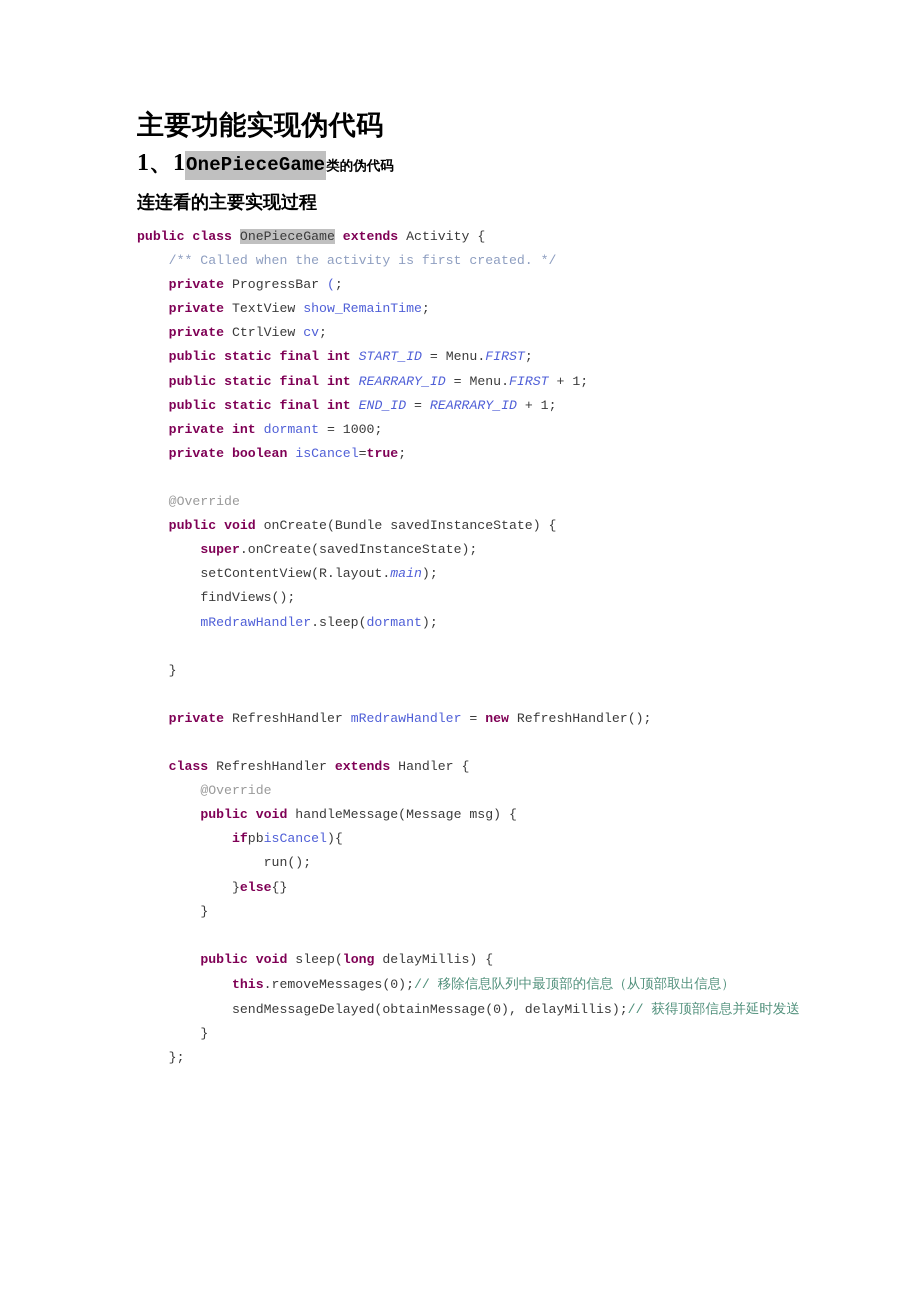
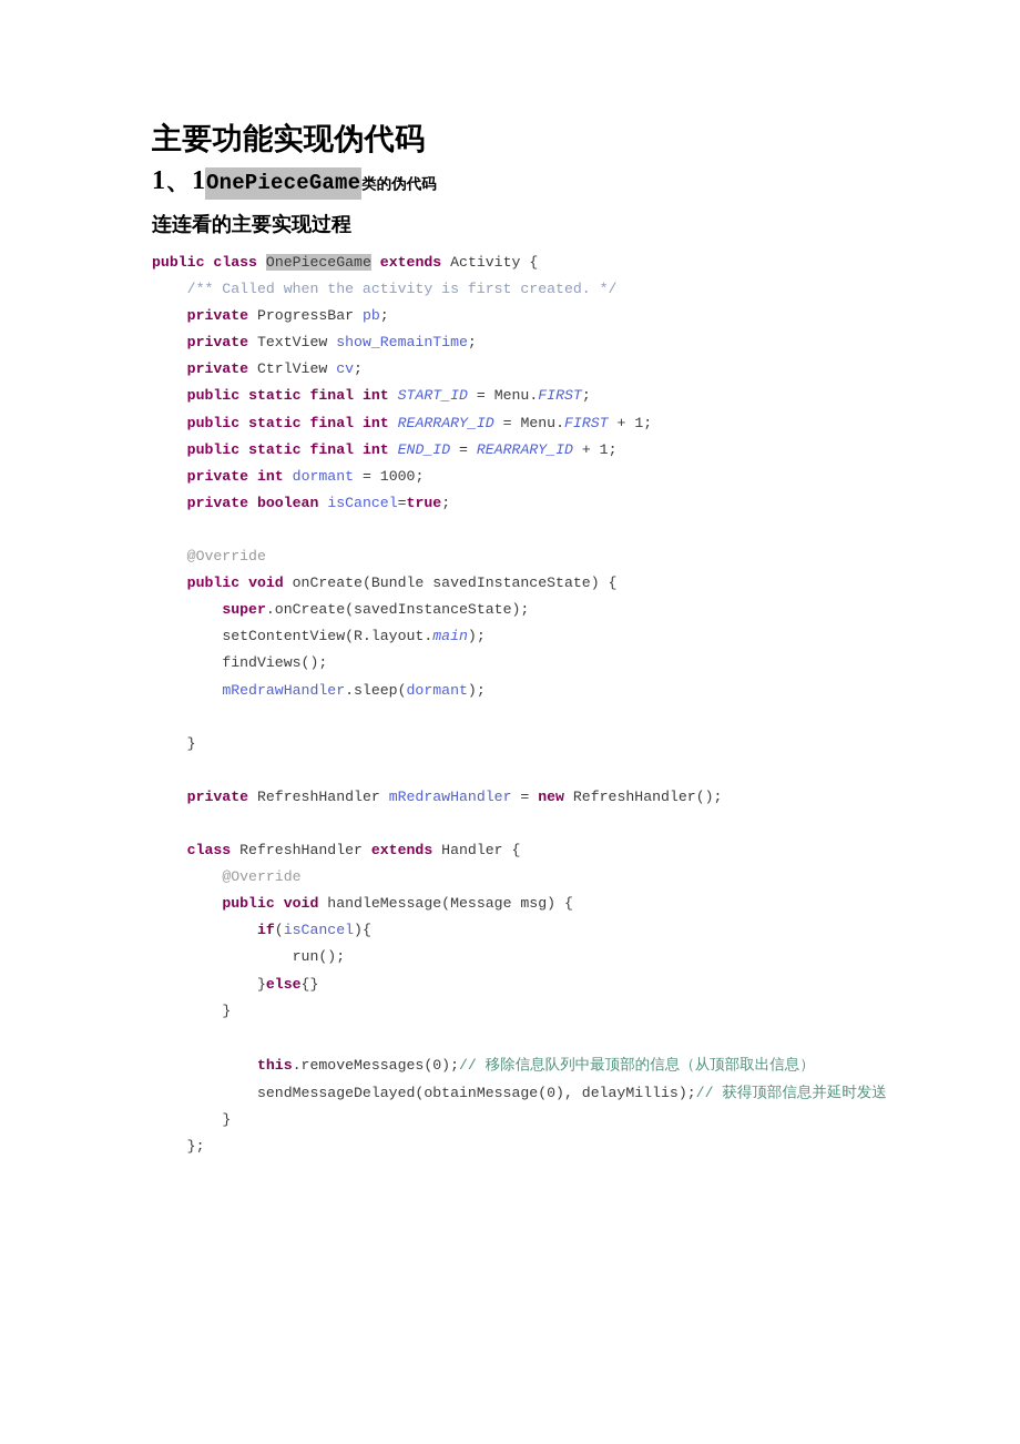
  主要功能实现伪代码
  1、1OnePieceGame类的伪代码
  连连看的主要实现过程
  public class OnePieceGame extends Activity {
  /** Called when the activity is first created. */
- private ProgressBar (;
+ private ProgressBar pb;
  private TextView show_RemainTime;
  private CtrlView cv;
  public static final int START_ID = Menu.FIRST;
  public static final int REARRARY_ID = Menu.FIRST + 1;
  public static final int END_ID = REARRARY_ID + 1;
  private int dormant = 1000;
  private boolean isCancel=true;
  @Override
  public void onCreate(Bundle savedInstanceState) {
  super.onCreate(savedInstanceState);
  setContentView(R.layout.main);
  findViews();
  mRedrawHandler.sleep(dormant);
  }
  private RefreshHandler mRedrawHandler = new RefreshHandler();
  class RefreshHandler extends Handler {
  @Override
  public void handleMessage(Message msg) {
- ifpbisCancel){
+ if(isCancel){
  run();
  }else{}
  }
- public void sleep(long delayMillis) {
  this.removeMessages(0);// 移除信息队列中最顶部的信息（从顶部取出信息）
  sendMessageDelayed(obtainMessage(0), delayMillis);// 获得顶部信息并延时发送
  }
  };
